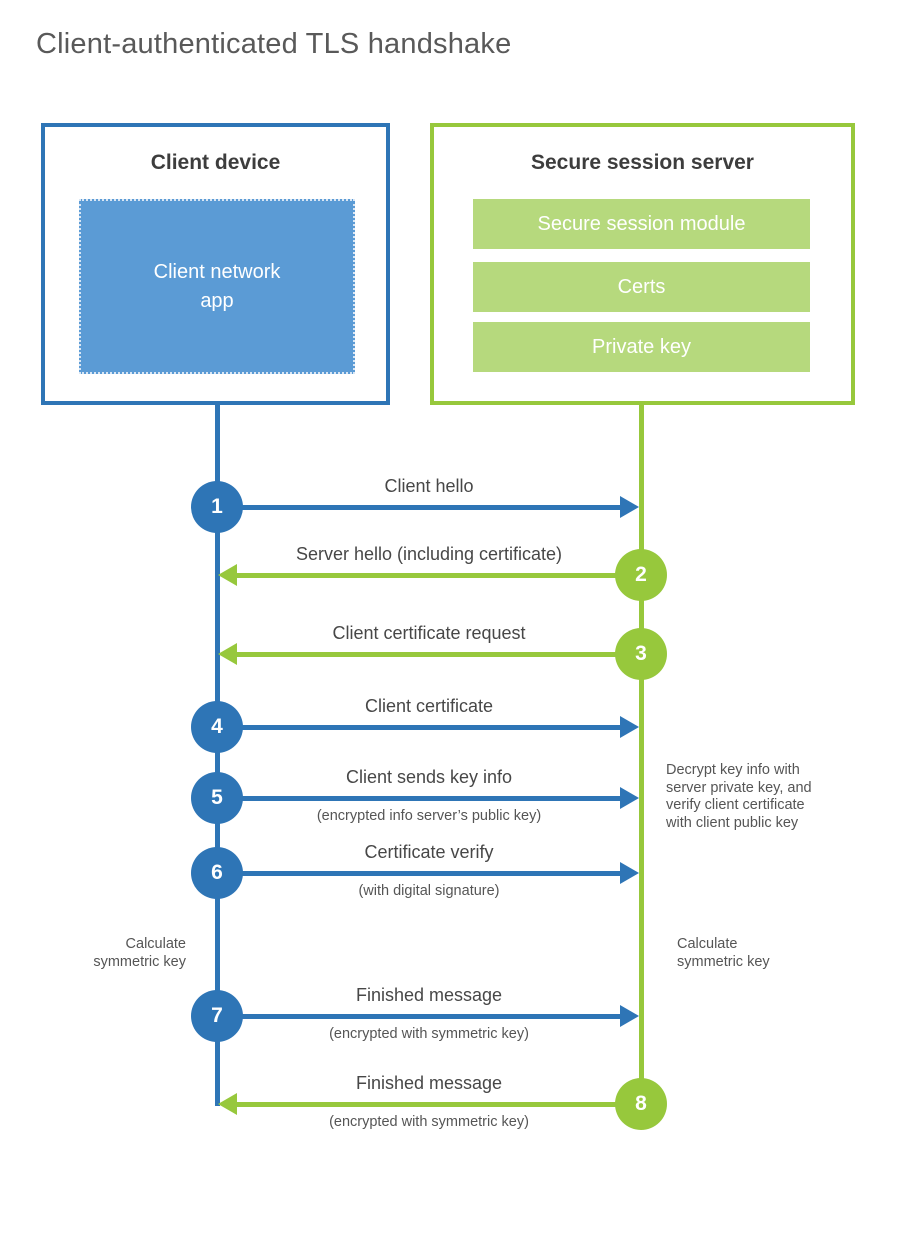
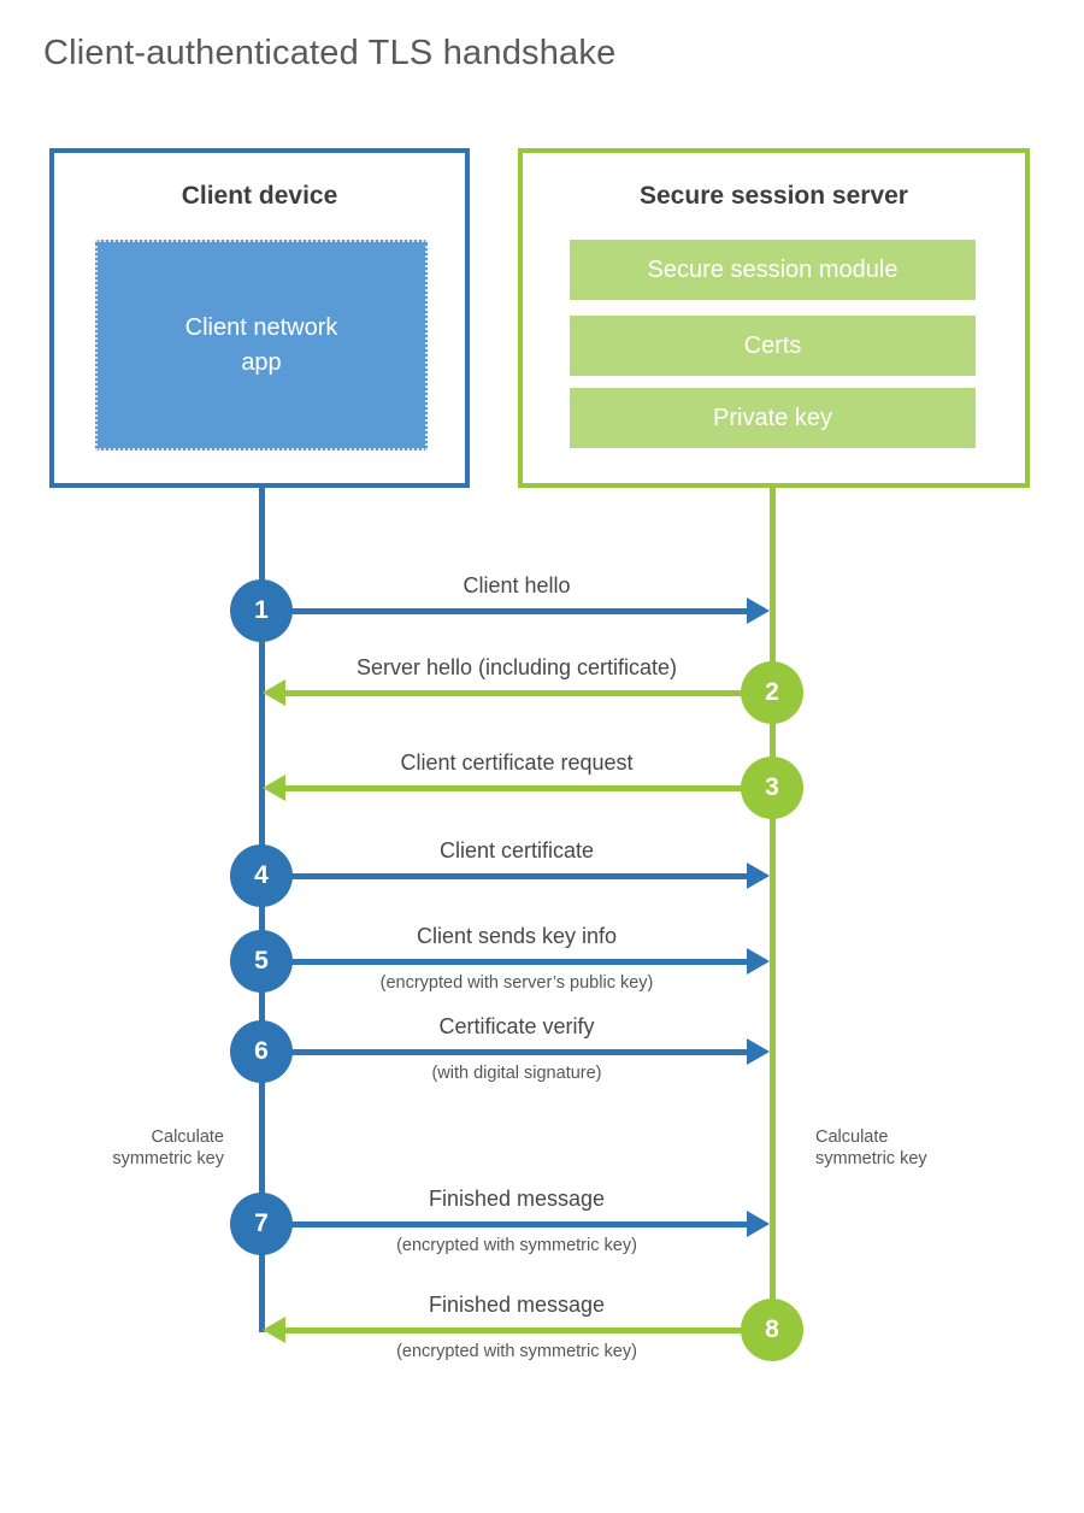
  Client-authenticated TLS handshake
  Client device
  Client network
  app
  Secure session server
  Secure session module
  Certs
  Private key
  Client hello
  1
  Server hello (including certificate)
  2
  Client certificate request
  3
  Client certificate
  4
  Client sends key info
- (encrypted info server’s public key)
+ (encrypted with server’s public key)
  5
  Certificate verify
  (with digital signature)
  6
  Finished message
  (encrypted with symmetric key)
  7
  Finished message
  (encrypted with symmetric key)
  8
- Decrypt key info with
- server private key, and
- verify client certificate
- with client public key
  Calculate
  symmetric key
  Calculate
  symmetric key
